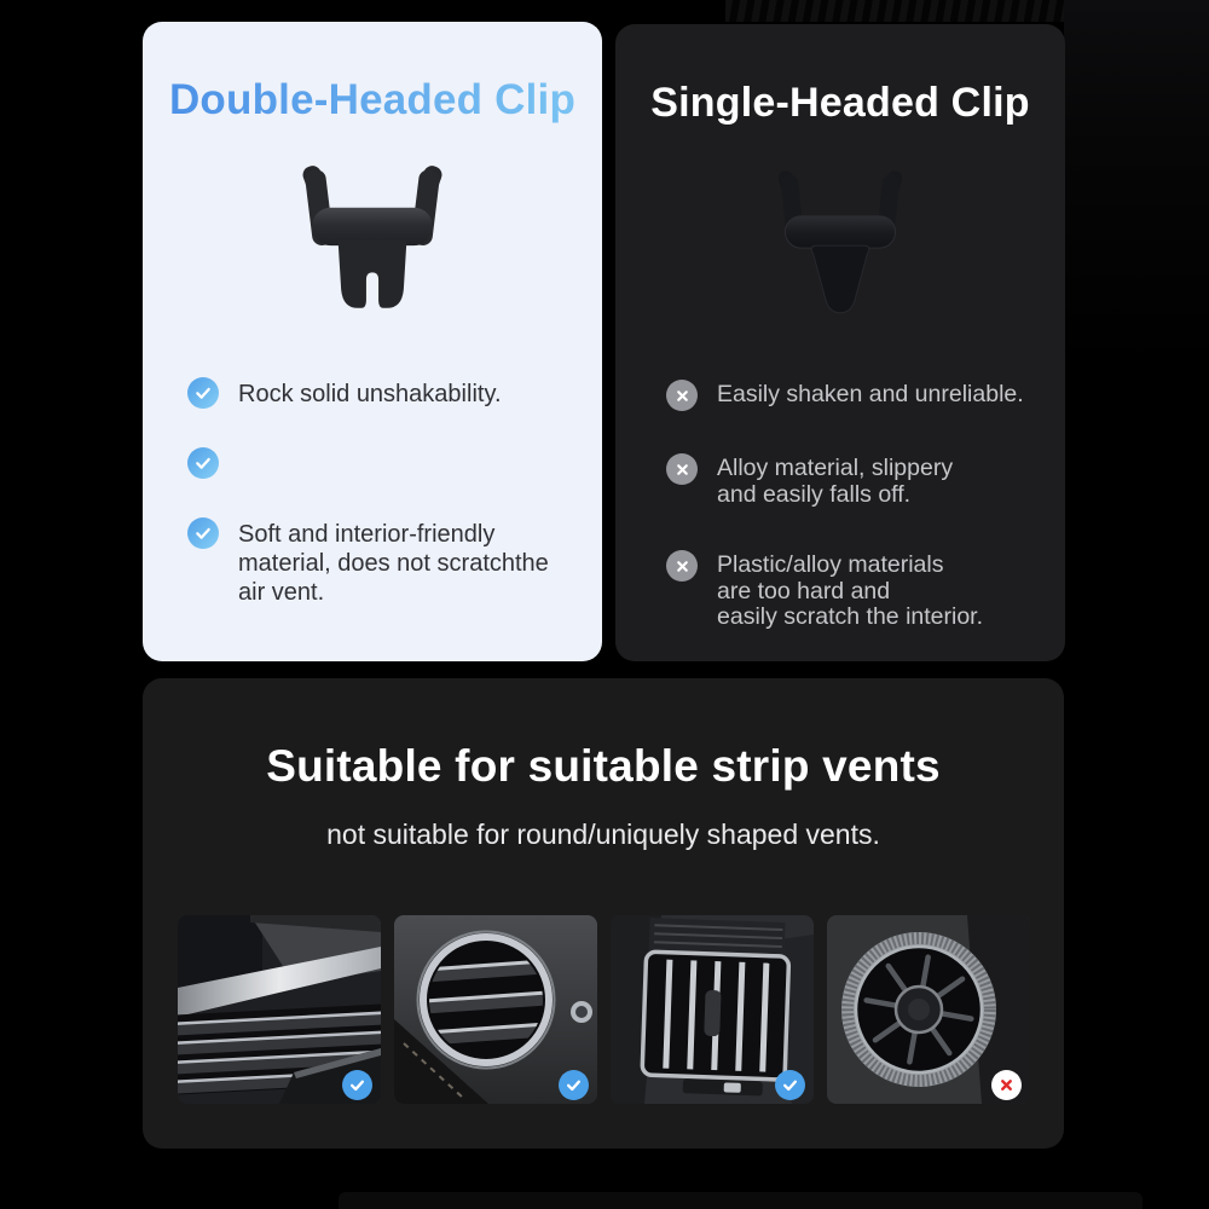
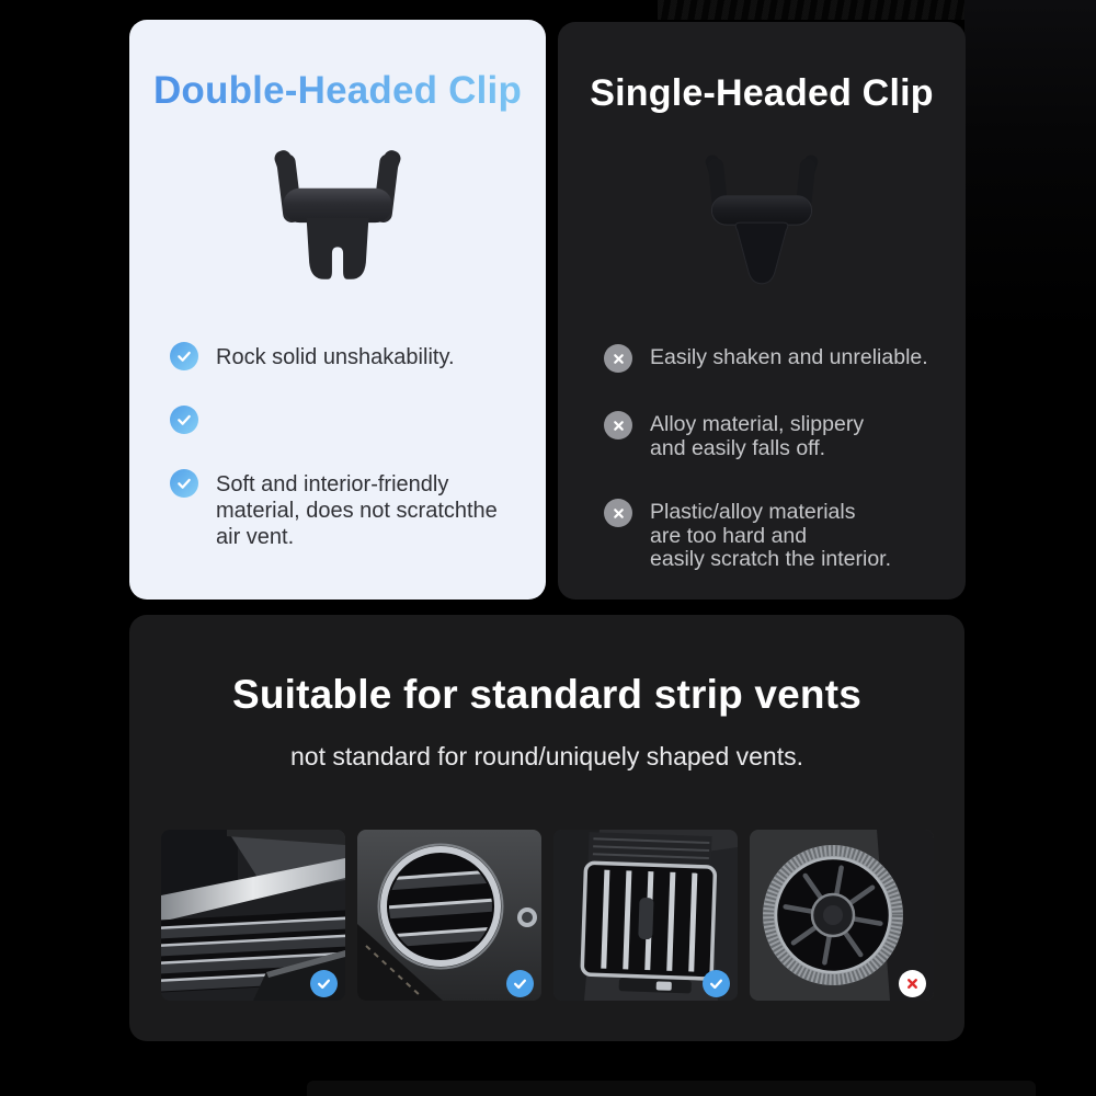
  Double-Headed Clip
  Rock solid unshakability.
  Soft and interior-friendly
  material, does not scratchthe
  air vent.
  Single-Headed Clip
  Easily shaken and unreliable.
  Alloy material, slippery
  and easily falls off.
  Plastic/alloy materials
  are too hard and
  easily scratch the interior.
- Suitable for suitable strip vents
+ Suitable for standard strip vents
- not suitable for round/uniquely shaped vents.
+ not standard for round/uniquely shaped vents.
